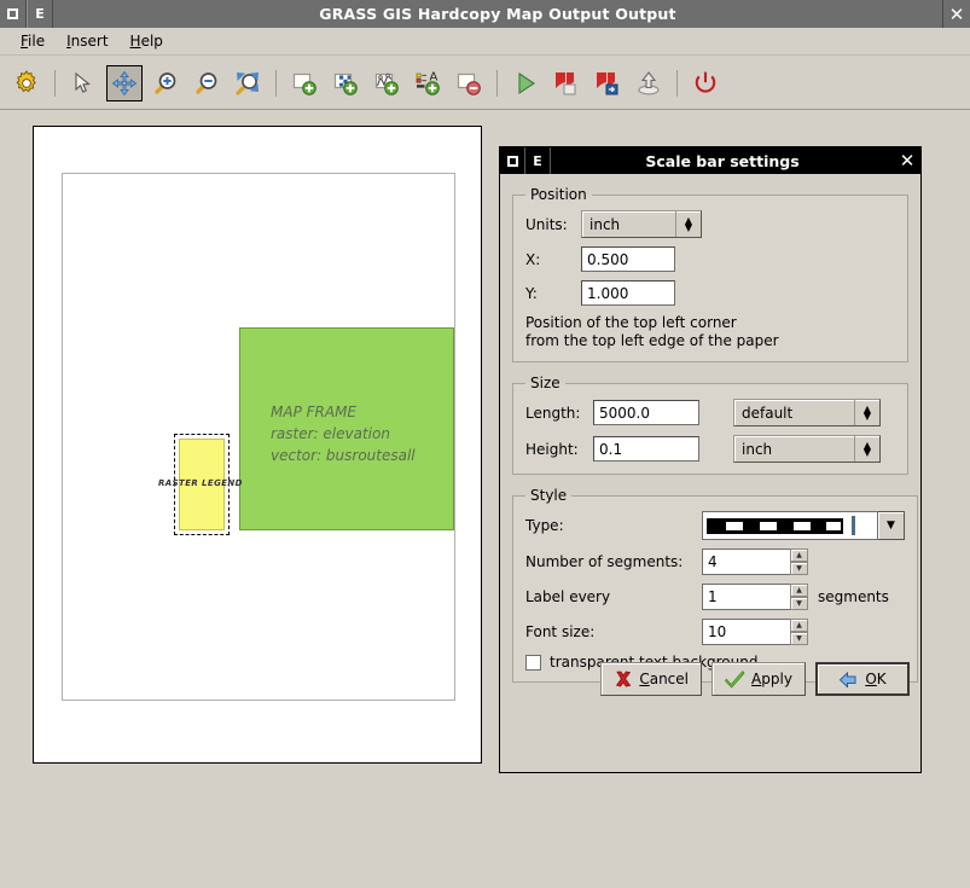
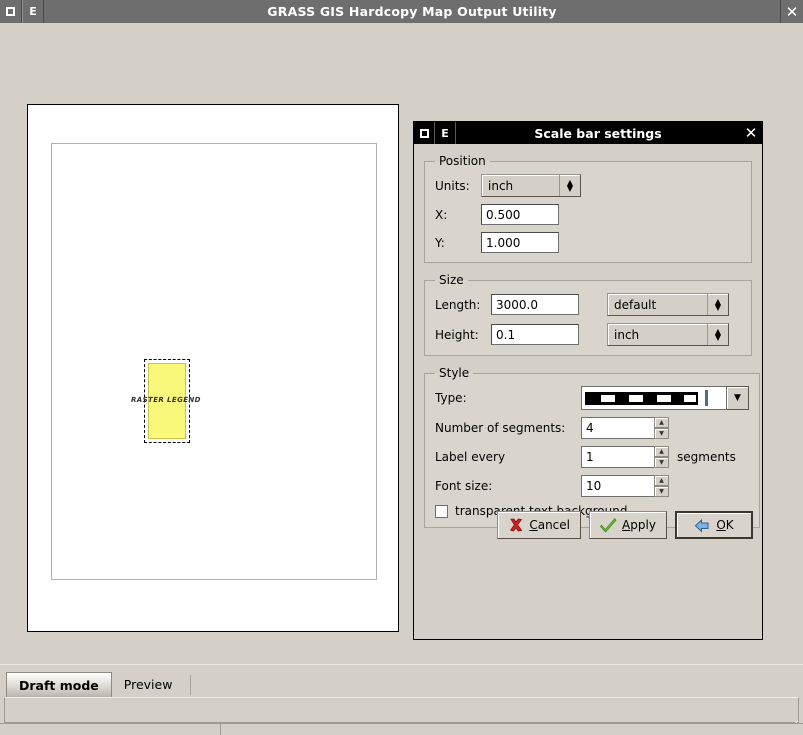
  E
- GRASS GIS Hardcopy Map Output Output
+ GRASS GIS Hardcopy Map Output Utility
  ✕
- File
- Insert
- Help
- A
- MAP FRAME
- raster: elevation
- vector: busroutesall
  RASTER LEGEND
  E
  Scale bar settings
  ✕
  Position
  Units:
  inch
  ▲
  ▼
  X:
  0.500
  Y:
  1.000
- Position of the top left corner
- from the top left edge of the paper
  Size
  Length:
- 5000.0
+ 3000.0
  default
  ▲
  ▼
  Height:
  0.1
  inch
  ▲
  ▼
  Style
  Type:
  ▼
  Number of segments:
  4
  Label every
  1
  segments
  Font size:
  10
  Cancel
  Apply
  OK
+ Draft mode
+ Preview
